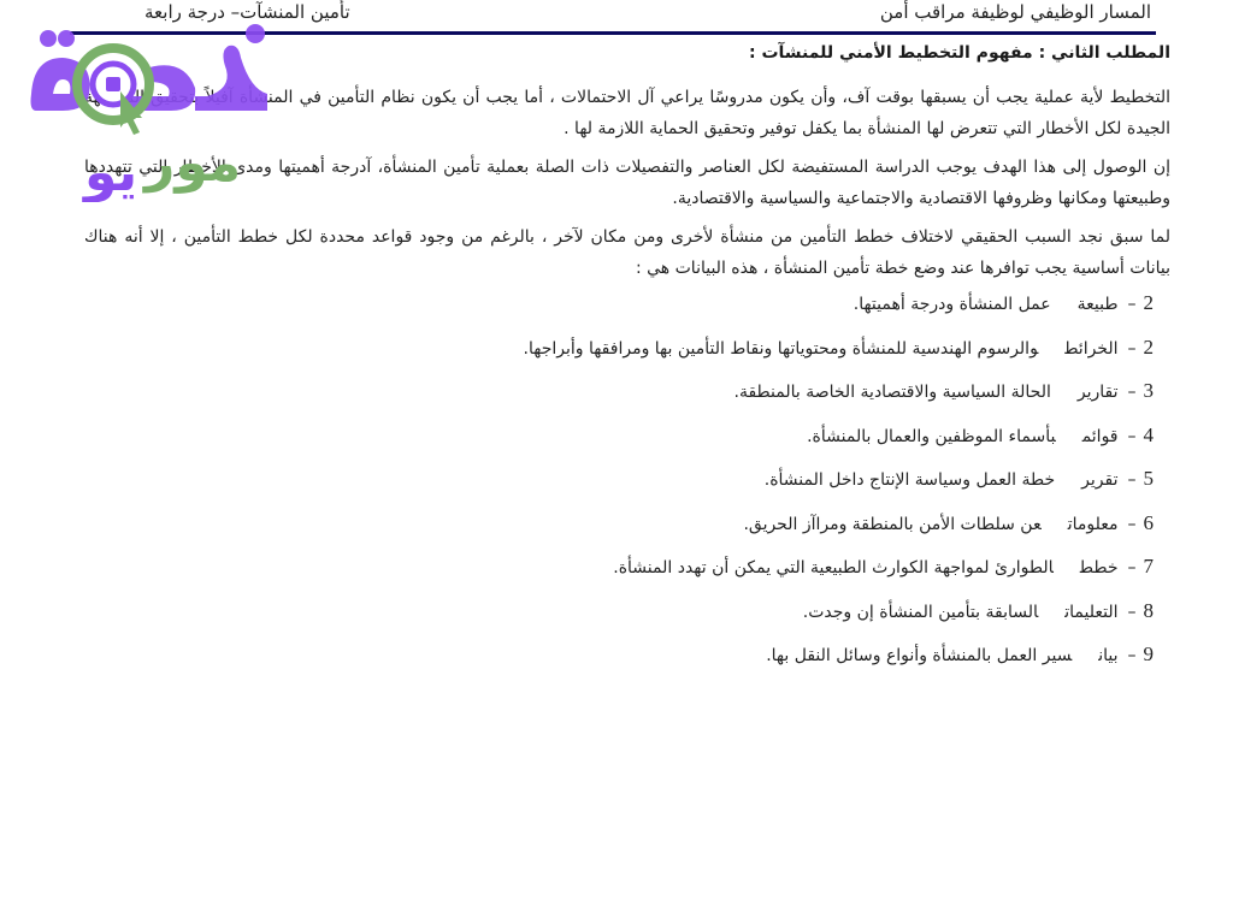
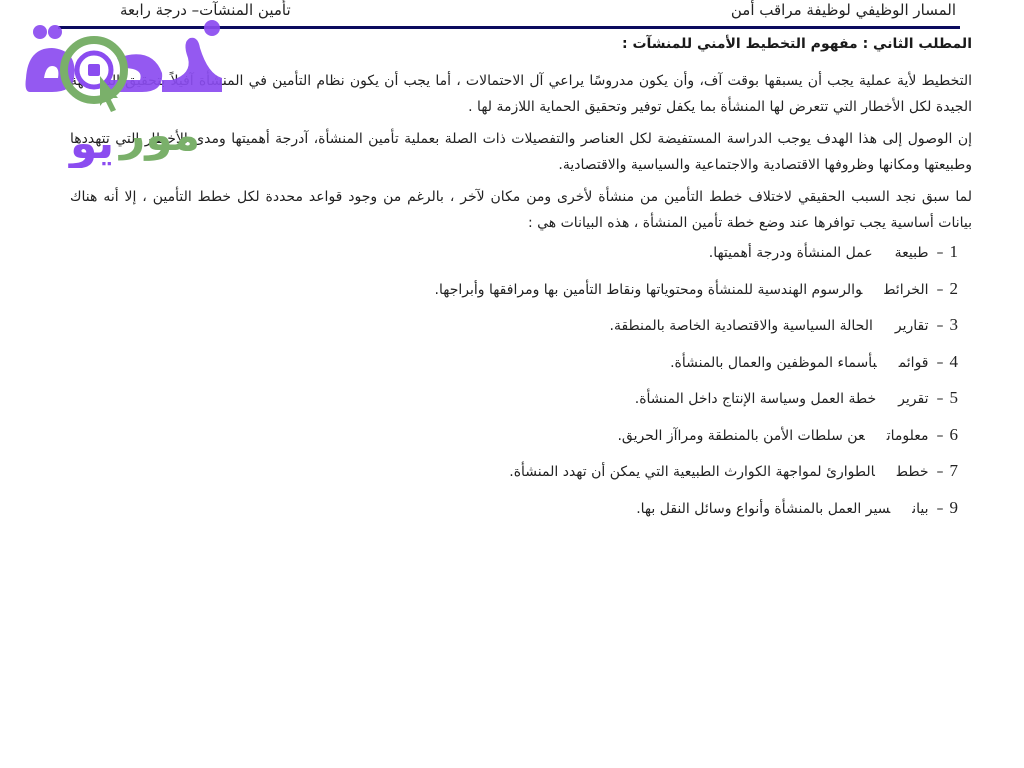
  المسار الوظيفي لوظيفة مراقب أمن
  تأمين المنشآت– درجة رابعة
  المطلب الثاني : مفهوم التخطيط الأمني للمنشآت :
  التخطيط لأية عملية يجب أن يسبقها بوقت آف، وأن يكون مدروسًا يراعي آل الاحتمالات ، أما يجب أن يكون نظام التأمين في المنة الجيدة لكل الأخطار التي تتعرض لها المنشأة بما يكفل توفير وتحقيق الحماية اللازمة لها .
  إن الوصول إلى هذا الهدف يوجب الدراسة المستفيضة لكل العناصر والتفصيلات ذات الصلة بعملية تأمين المنشأة، آدرجة أهميتها ومدى الأخطار التي تتهددها وطبيعتها ومكانها وظروفها الاقتصادية والاجتماعية والسياسية والاقتصادية.
  لما سبق نجد السبب الحقيقي لاختلاف خطط التأمين من منشأة لأخرى ومن مكان لآخر ، بالرغم من وجود قواعد محددة لكل خطط التأمين ، إلا أنه هناك بيانات أساسية يجب توافرها عند وضع خطة تأمين المنشأة ، هذه البيانات هي :
- 2–طبيعةعمل المنشأة ودرجة أهميتها.
+ 1–طبيعةعمل المنشأة ودرجة أهميتها.
  2–الخرائطوالرسوم الهندسية للمنشأة ومحتوياتها ونقاط التأمين بها ومرافقها وأبراجها.
  3–تقاريرالحالة السياسية والاقتصادية الخاصة بالمنطقة.
  4–قوائمبأسماء الموظفين والعمال بالمنشأة.
  5–تقريرخطة العمل وسياسة الإنتاج داخل المنشأة.
  6–معلوماتعن سلطات الأمن بالمنطقة ومراآز الحريق.
  7–خططالطوارئ لمواجهة الكوارث الطبيعية التي يمكن أن تهدد المنشأة.
- 8–التعليماتالسابقة بتأمين المنشأة إن وجدت.
  9–بيانسير العمل بالمنشأة وأنواع وسائل النقل بها.
  مور
  يو
